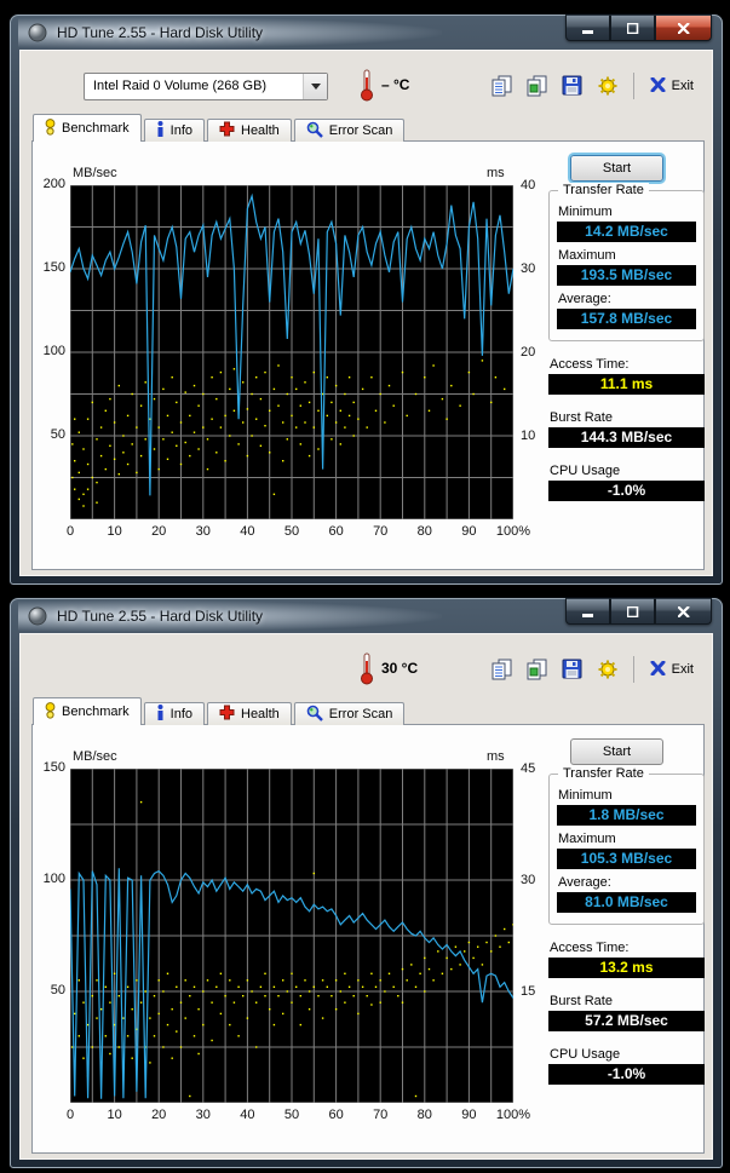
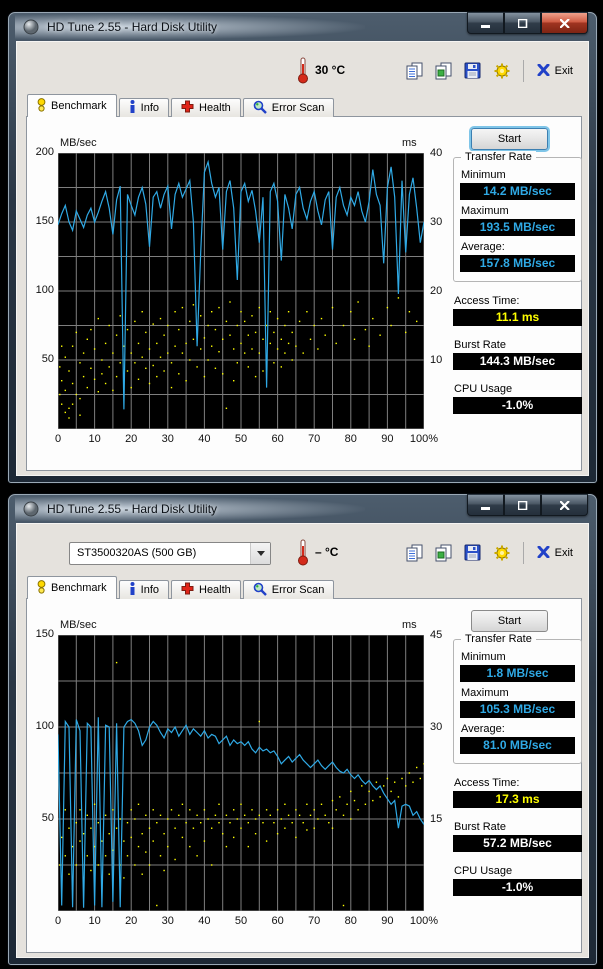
  HD Tune 2.55 - Hard Disk Utility
- Intel Raid 0 Volume (268 GB)
- – °C
+ 30 °C
  Exit
  Benchmark
  Info
  Health
  Error Scan
  MB/sec
  ms
  200
  150
  100
  50
  40
  30
  20
  10
  0
  10
  20
  30
  40
  50
  60
  70
  80
  90
  100%
  Start
  Transfer Rate
  Minimum
  14.2 MB/sec
  Maximum
  193.5 MB/sec
  Average:
  157.8 MB/sec
  Access Time:
  11.1 ms
  Burst Rate
  144.3 MB/sec
  CPU Usage
  -1.0%
  HD Tune 2.55 - Hard Disk Utility
+ ST3500320AS (500 GB)
- 30 °C
+ – °C
  Exit
  Benchmark
  Info
  Health
  Error Scan
  MB/sec
  ms
  150
  100
  50
  45
  30
  15
  0
  10
  20
  30
  40
  50
  60
  70
  80
  90
  100%
  Start
  Transfer Rate
  Minimum
  1.8 MB/sec
  Maximum
  105.3 MB/sec
  Average:
  81.0 MB/sec
  Access Time:
- 13.2 ms
+ 17.3 ms
  Burst Rate
  57.2 MB/sec
  CPU Usage
  -1.0%
